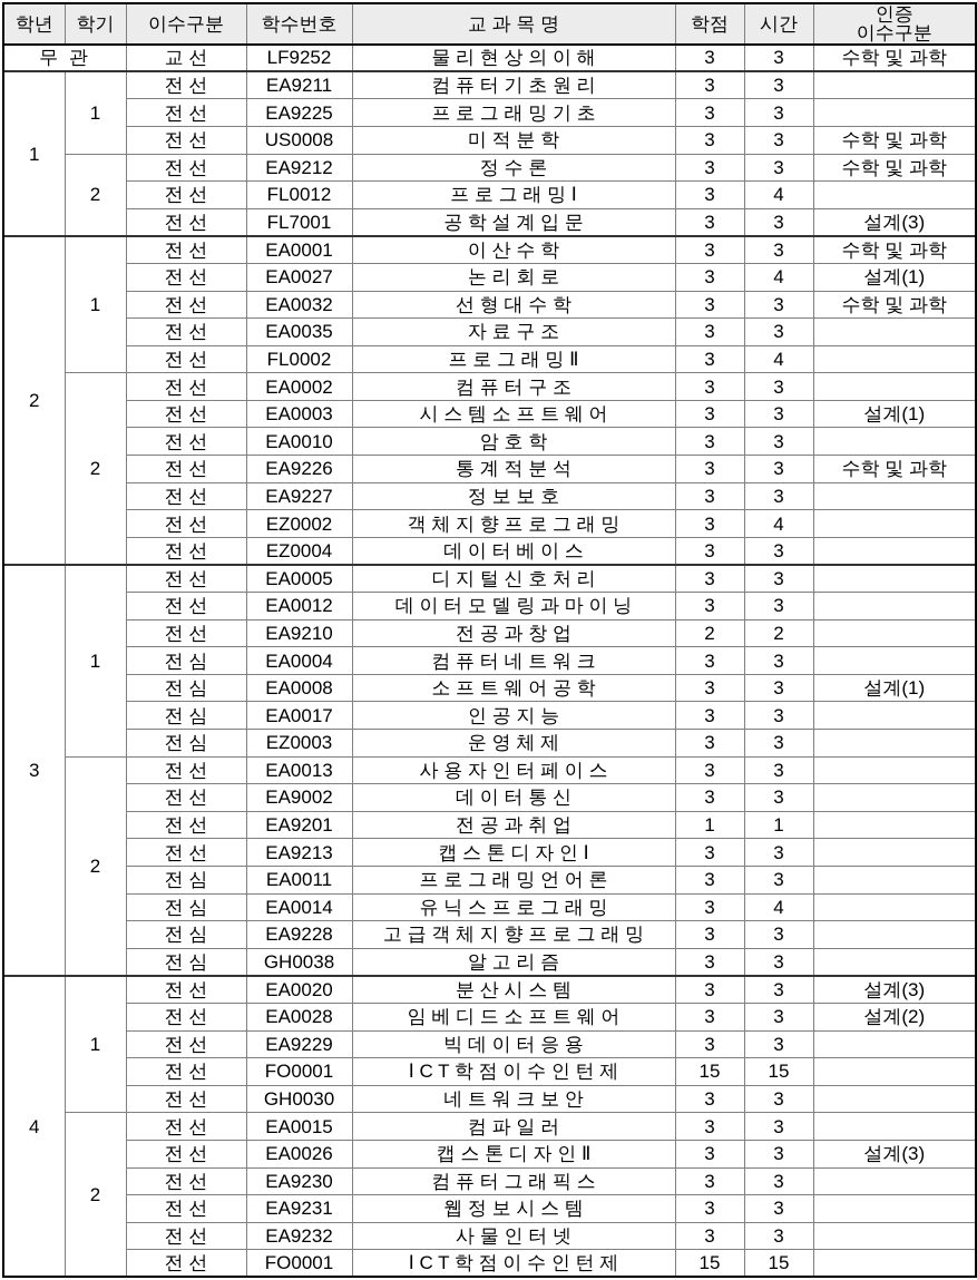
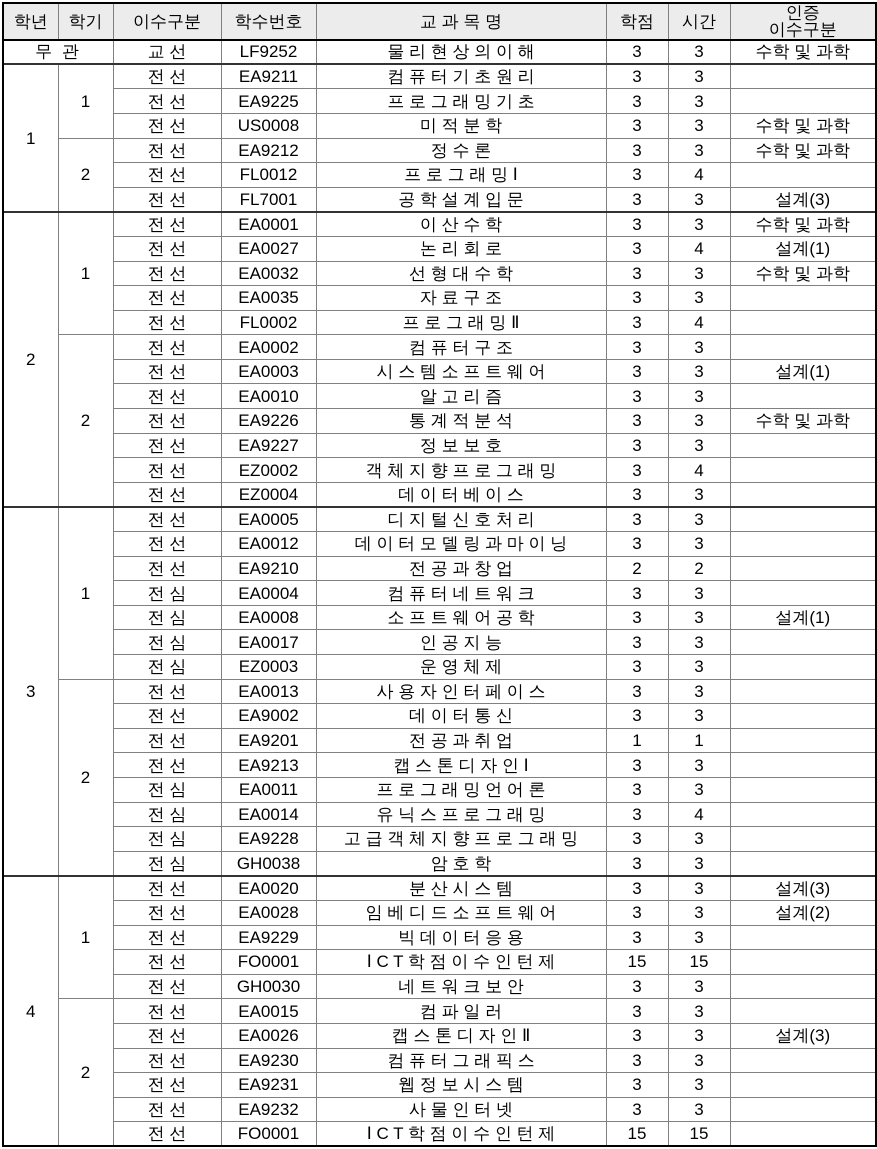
  학년	학기	이수구분	학수번호	교 과 목 명	학점	시간	인증 이수구분
  무 관	교 선	LF9252	물 리 현 상 의 이 해	3	3	수학 및 과학
  1	1	전 선	EA9211	컴 퓨 터 기 초 원 리	3	3
  전 선	EA9225	프 로 그 래 밍 기 초	3	3
  전 선	US0008	미 적 분 학	3	3	수학 및 과학
  2	전 선	EA9212	정 수 론	3	3	수학 및 과학
  전 선	FL0012	프 로 그 래 밍 Ⅰ	3	4
  전 선	FL7001	공 학 설 계 입 문	3	3	설계(3)
  2	1	전 선	EA0001	이 산 수 학	3	3	수학 및 과학
  전 선	EA0027	논 리 회 로	3	4	설계(1)
  전 선	EA0032	선 형 대 수 학	3	3	수학 및 과학
  전 선	EA0035	자 료 구 조	3	3
  전 선	FL0002	프 로 그 래 밍 Ⅱ	3	4
  2	전 선	EA0002	컴 퓨 터 구 조	3	3
  전 선	EA0003	시 스 템 소 프 트 웨 어	3	3	설계(1)
- 전 선	EA0010	암 호 학	3	3
+ 전 선	EA0010	알 고 리 즘	3	3
  전 선	EA9226	통 계 적 분 석	3	3	수학 및 과학
  전 선	EA9227	정 보 보 호	3	3
  전 선	EZ0002	객 체 지 향 프 로 그 래 밍	3	4
  전 선	EZ0004	데 이 터 베 이 스	3	3
  3	1	전 선	EA0005	디 지 털 신 호 처 리	3	3
  전 선	EA0012	데 이 터 모 델 링 과 마 이 닝	3	3
  전 선	EA9210	전 공 과 창 업	2	2
  전 심	EA0004	컴 퓨 터 네 트 워 크	3	3
  전 심	EA0008	소 프 트 웨 어 공 학	3	3	설계(1)
  전 심	EA0017	인 공 지 능	3	3
  전 심	EZ0003	운 영 체 제	3	3
  2	전 선	EA0013	사 용 자 인 터 페 이 스	3	3
  전 선	EA9002	데 이 터 통 신	3	3
  전 선	EA9201	전 공 과 취 업	1	1
  전 선	EA9213	캡 스 톤 디 자 인 Ⅰ	3	3
  전 심	EA0011	프 로 그 래 밍 언 어 론	3	3
  전 심	EA0014	유 닉 스 프 로 그 래 밍	3	4
  전 심	EA9228	고 급 객 체 지 향 프 로 그 래 밍	3	3
- 전 심	GH0038	알 고 리 즘	3	3
+ 전 심	GH0038	암 호 학	3	3
  4	1	전 선	EA0020	분 산 시 스 템	3	3	설계(3)
  전 선	EA0028	임 베 디 드 소 프 트 웨 어	3	3	설계(2)
  전 선	EA9229	빅 데 이 터 응 용	3	3
  전 선	FO0001	Ⅰ C T 학 점 이 수 인 턴 제	15	15
  전 선	GH0030	네 트 워 크 보 안	3	3
  2	전 선	EA0015	컴 파 일 러	3	3
  전 선	EA0026	캡 스 톤 디 자 인 Ⅱ	3	3	설계(3)
  전 선	EA9230	컴 퓨 터 그 래 픽 스	3	3
  전 선	EA9231	웹 정 보 시 스 템	3	3
  전 선	EA9232	사 물 인 터 넷	3	3
  전 선	FO0001	Ⅰ C T 학 점 이 수 인 턴 제	15	15
